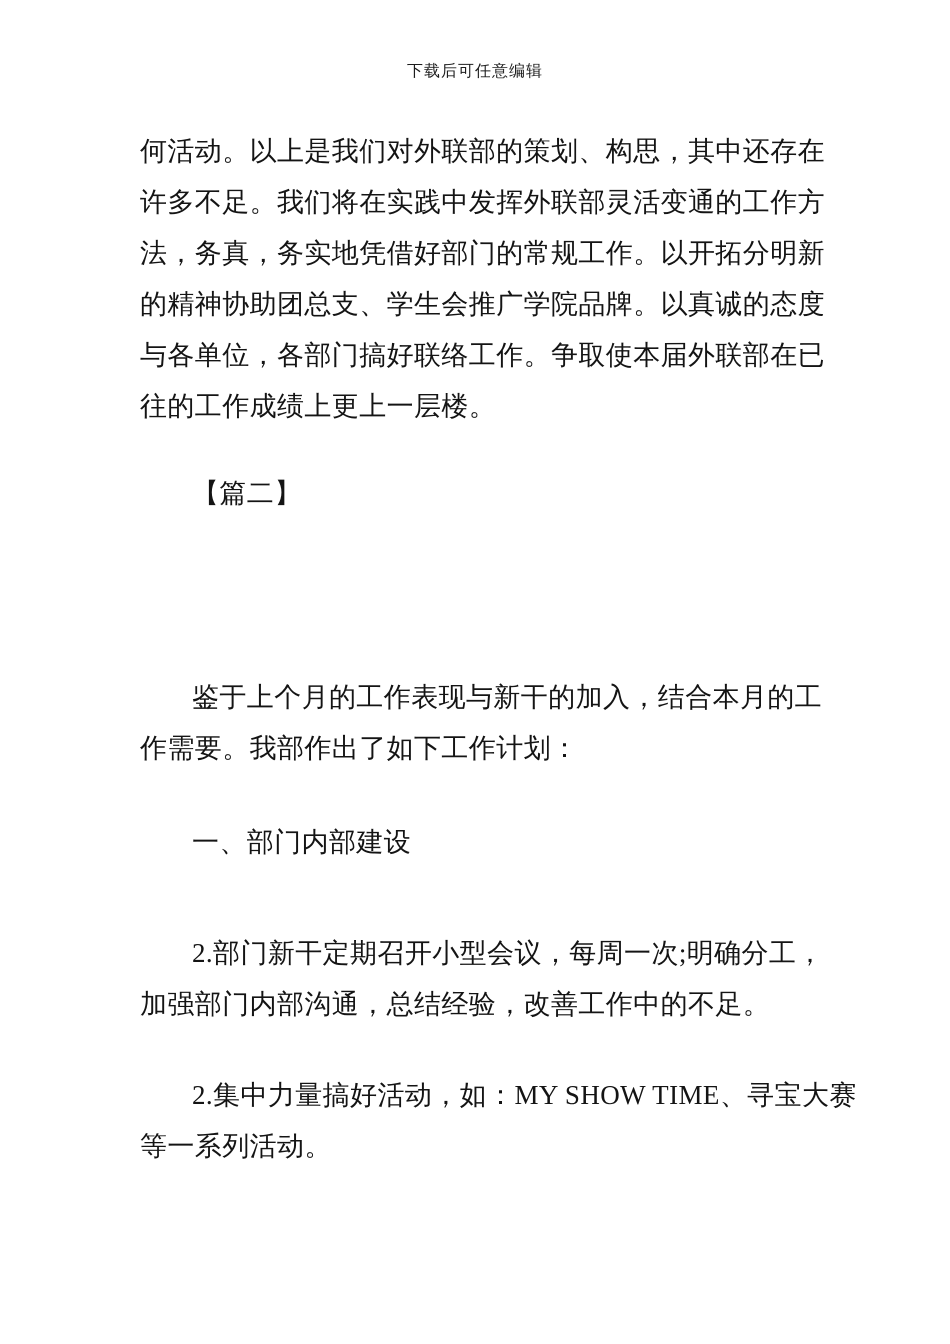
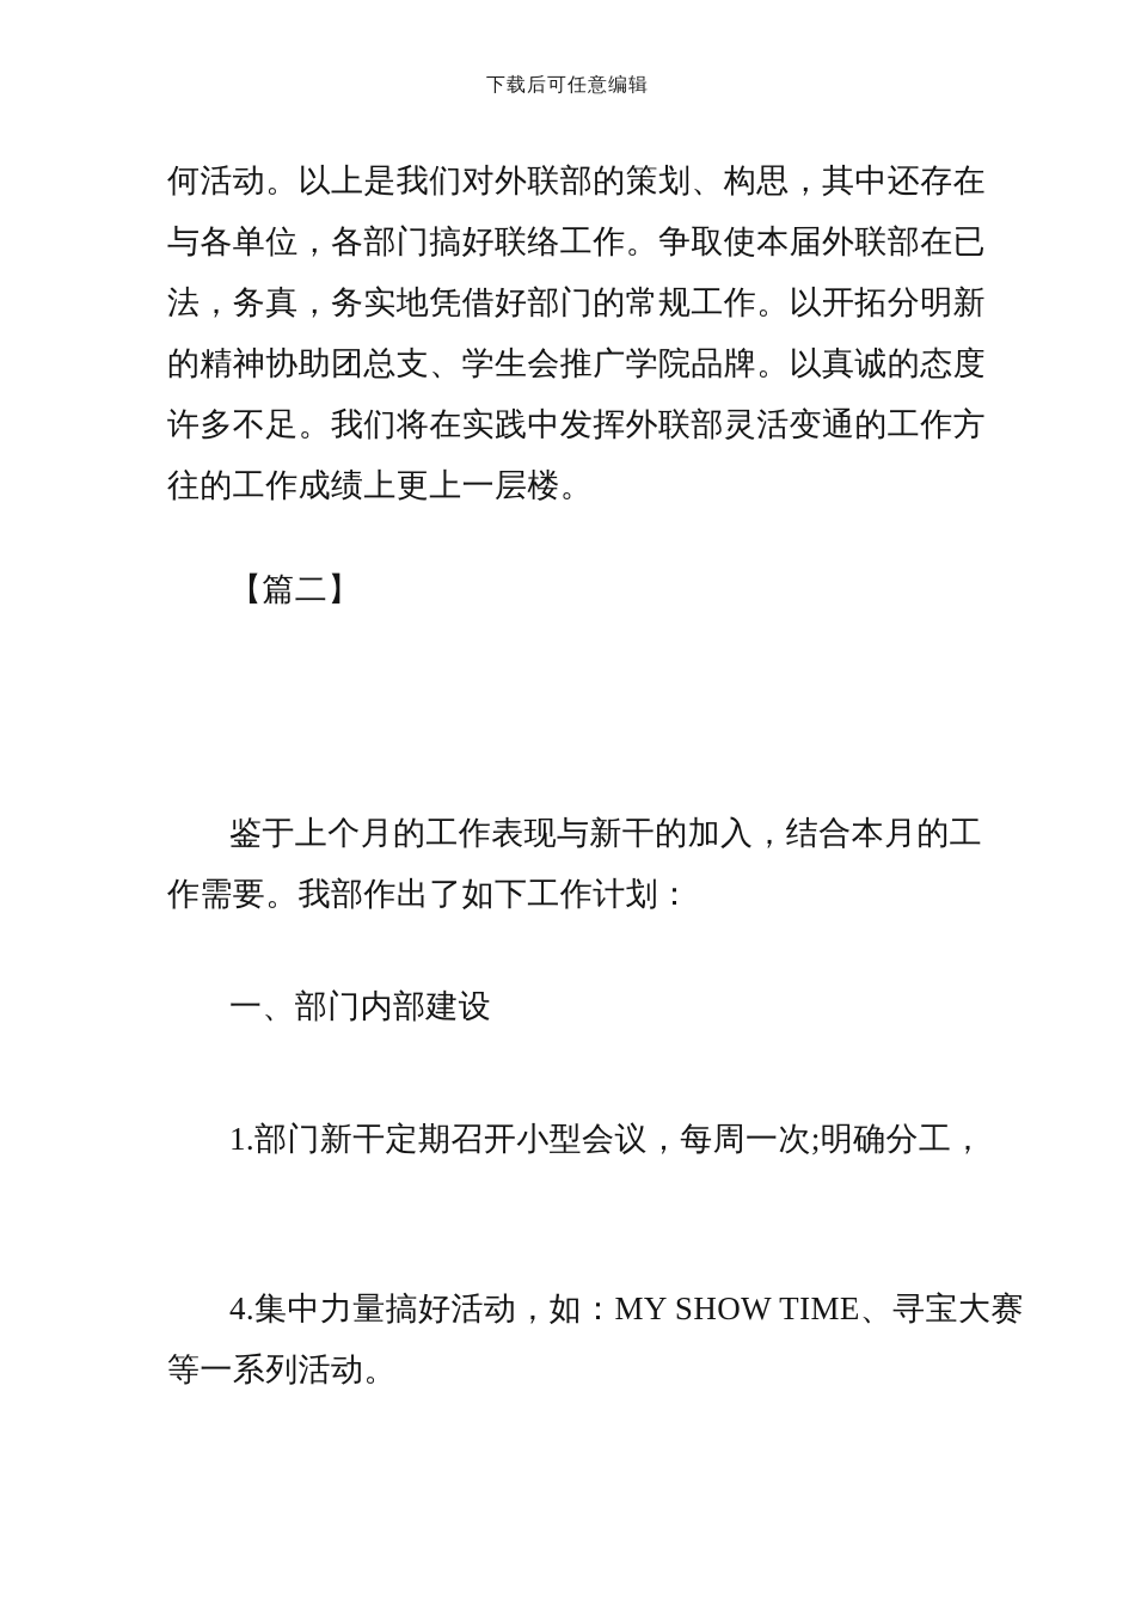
  下载后可任意编辑
  何活动。以上是我们对外联部的策划、构思，其中还存在
- 许多不足。我们将在实践中发挥外联部灵活变通的工作方
+ 与各单位，各部门搞好联络工作。争取使本届外联部在已
  法，务真，务实地凭借好部门的常规工作。以开拓分明新
  的精神协助团总支、学生会推广学院品牌。以真诚的态度
- 与各单位，各部门搞好联络工作。争取使本届外联部在已
+ 许多不足。我们将在实践中发挥外联部灵活变通的工作方
  往的工作成绩上更上一层楼。
  【篇二】
  鉴于上个月的工作表现与新干的加入，结合本月的工
  作需要。我部作出了如下工作计划：
  一、部门内部建设
- 2.部门新干定期召开小型会议，每周一次;明确分工，
+ 1.部门新干定期召开小型会议，每周一次;明确分工，
- 加强部门内部沟通，总结经验，改善工作中的不足。
- 2.集中力量搞好活动，如：MY SHOW TIME、寻宝大赛
+ 4.集中力量搞好活动，如：MY SHOW TIME、寻宝大赛
  等一系列活动。
